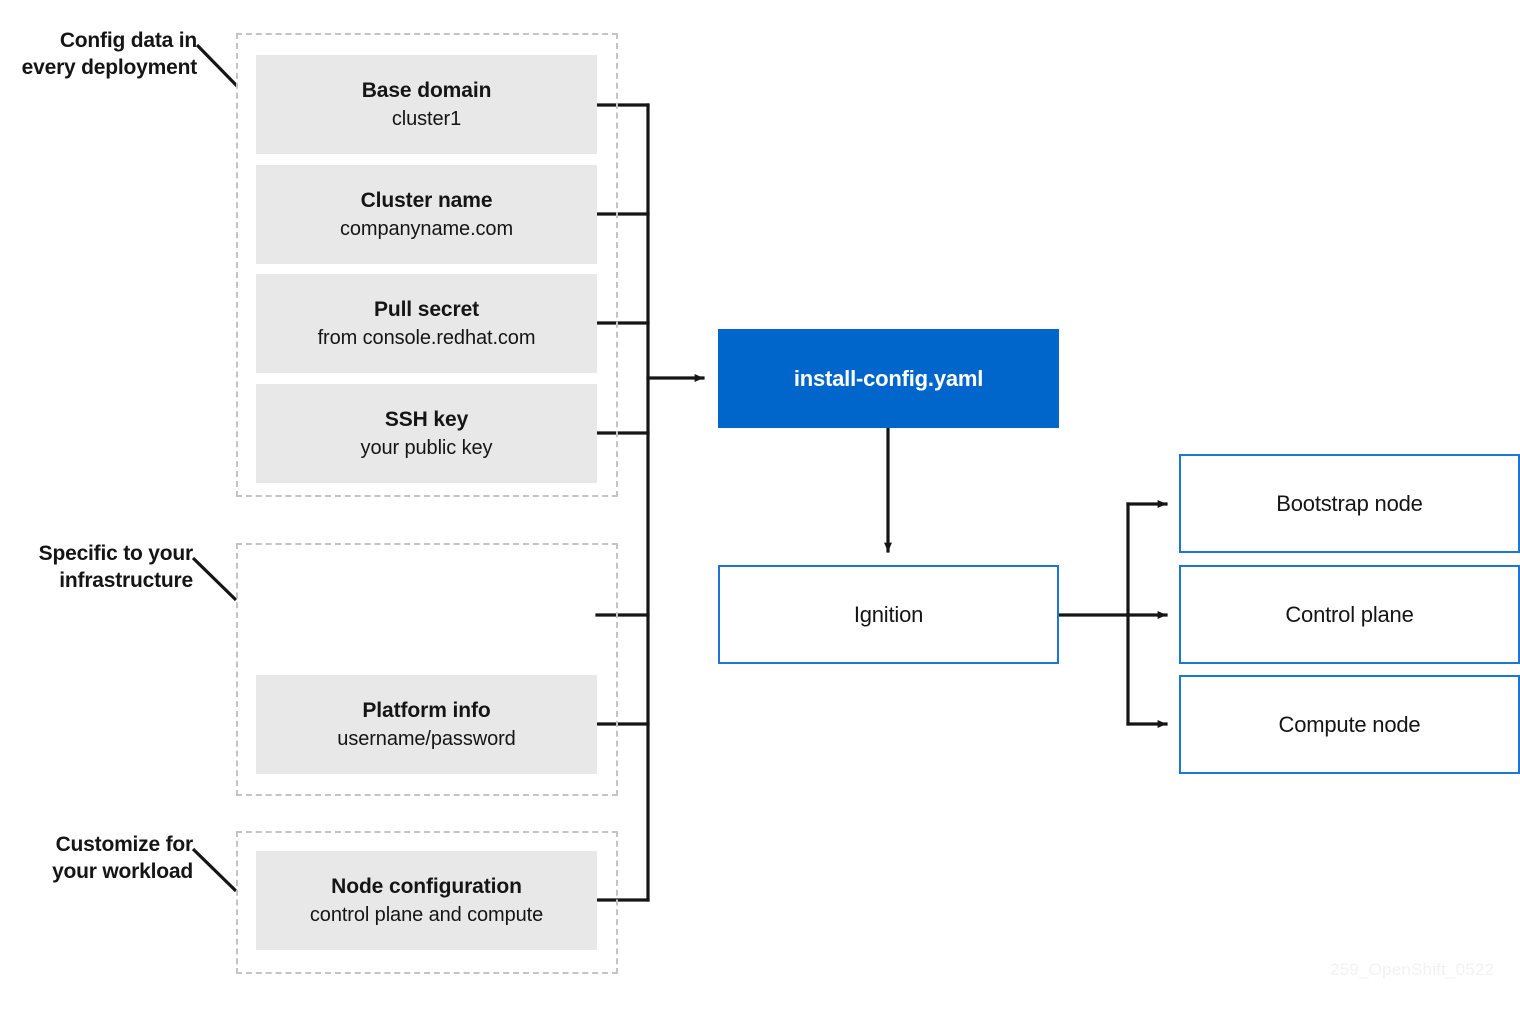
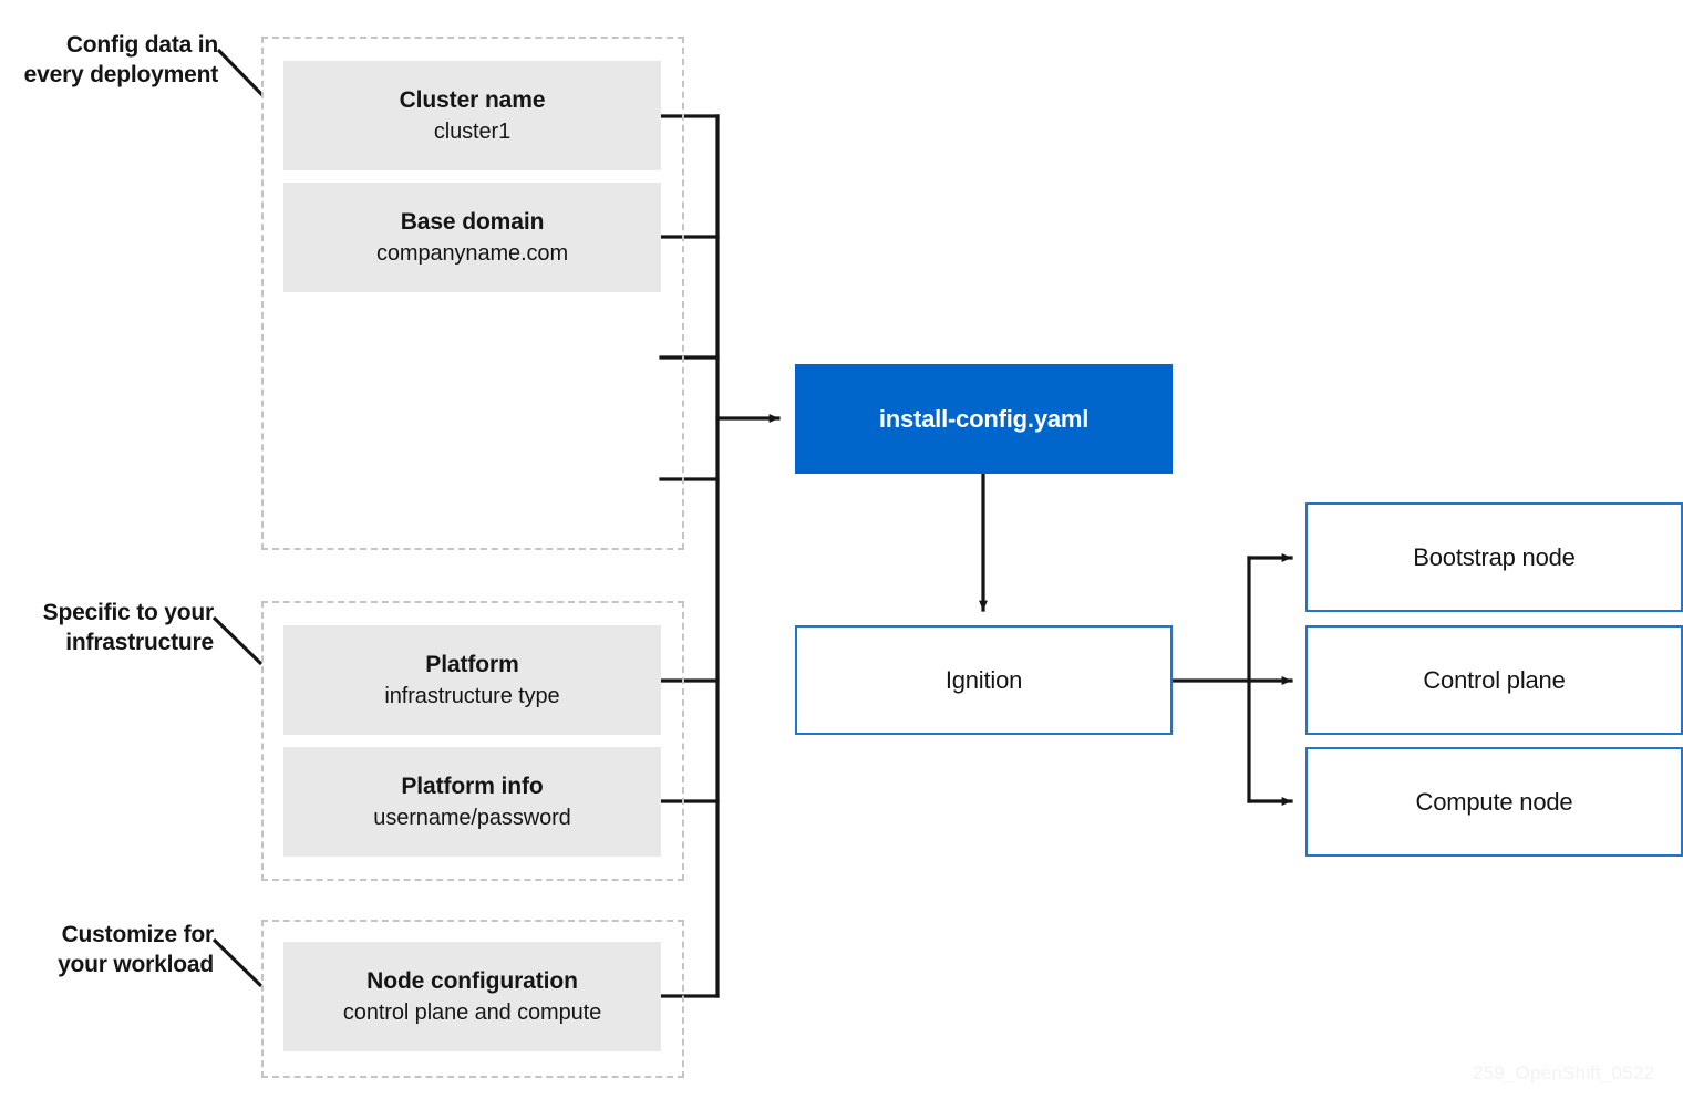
  Config data in
  every deployment
- Base domain
+ Cluster name
  cluster1
- Cluster name
+ Base domain
  companyname.com
- Pull secret
- from console.redhat.com
- SSH key
- your public key
  Specific to your
  infrastructure
+ Platform
+ infrastructure type
  Platform info
  username/password
  Customize for
  your workload
  Node configuration
  control plane and compute
  install-config.yaml
  Ignition
  Bootstrap node
  Control plane
  Compute node
